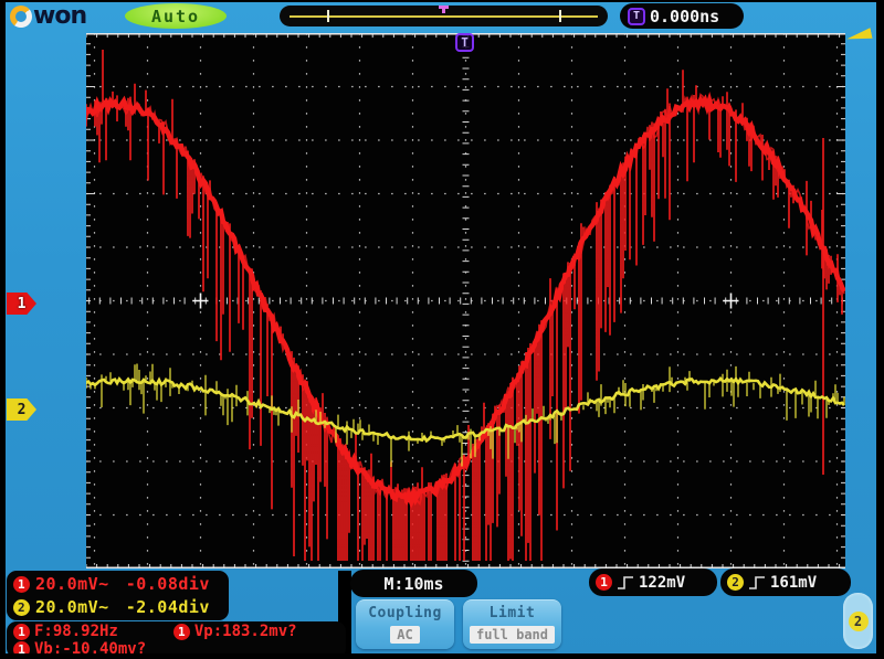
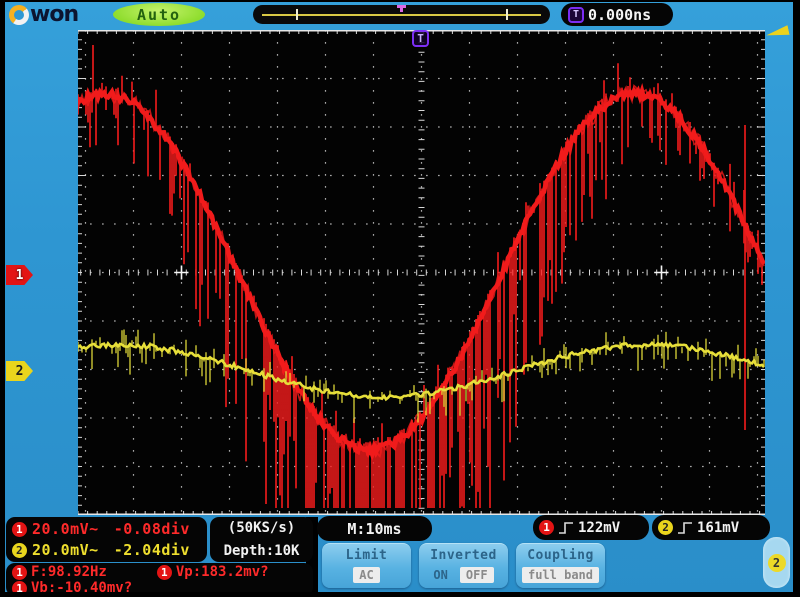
  won
  Auto
  T
  0.000ns
  T
  1
  2
  1
  20.0mV~
  -0.08div
  2
  20.0mV~
  -2.04div
+ (50KS/s)
+ Depth:10K
  1
  F:98.92Hz
  1
  Vp:183.2mv?
  1
  Vb:-10.40mv?
  M:10ms
  1
  122mV
  2
  161mV
- Coupling
+ Limit
  AC
+ Inverted
+ ON
+ OFF
- Limit
+ Coupling
  full band
  2
